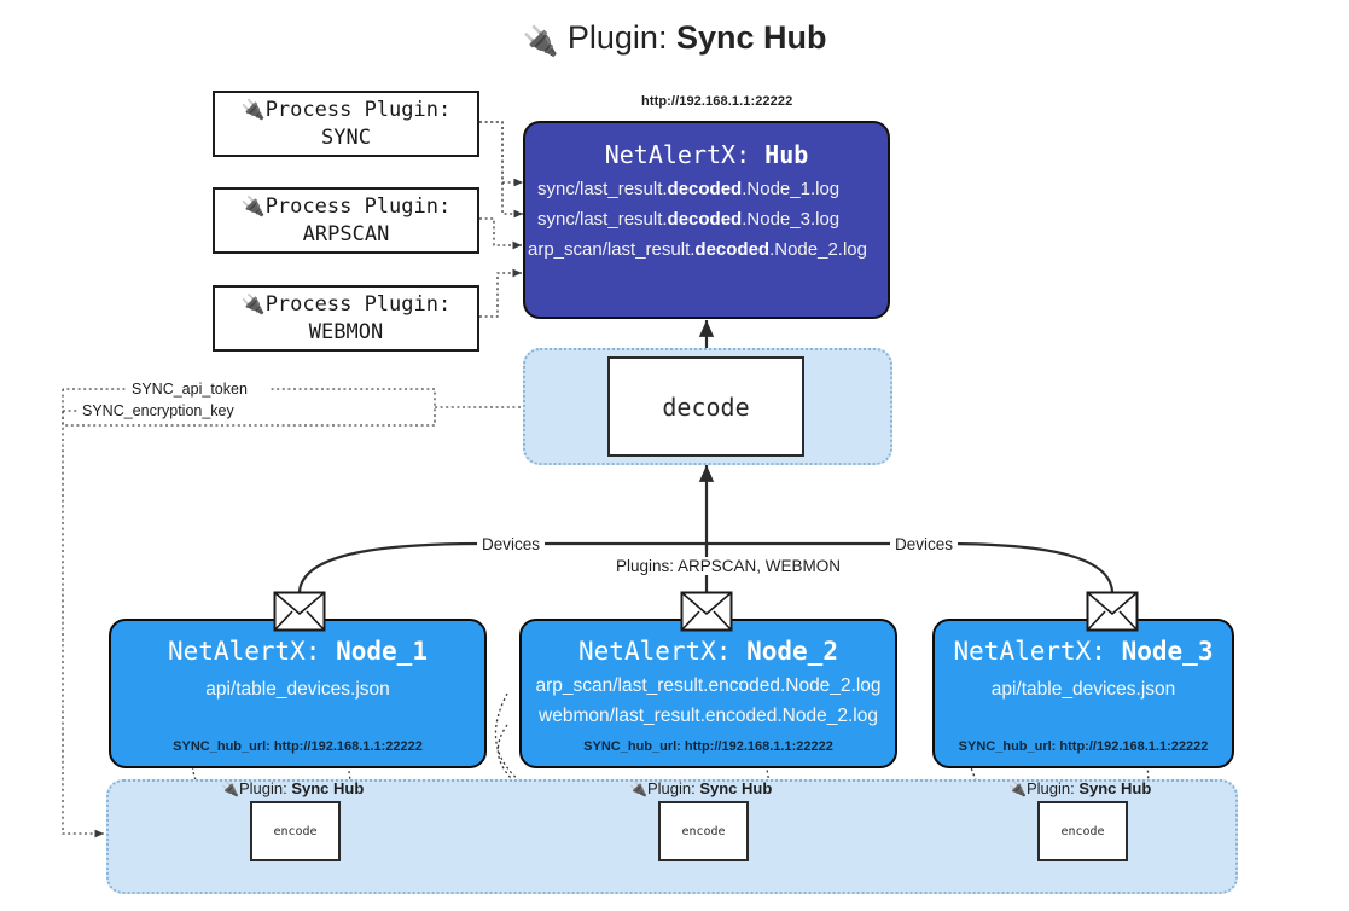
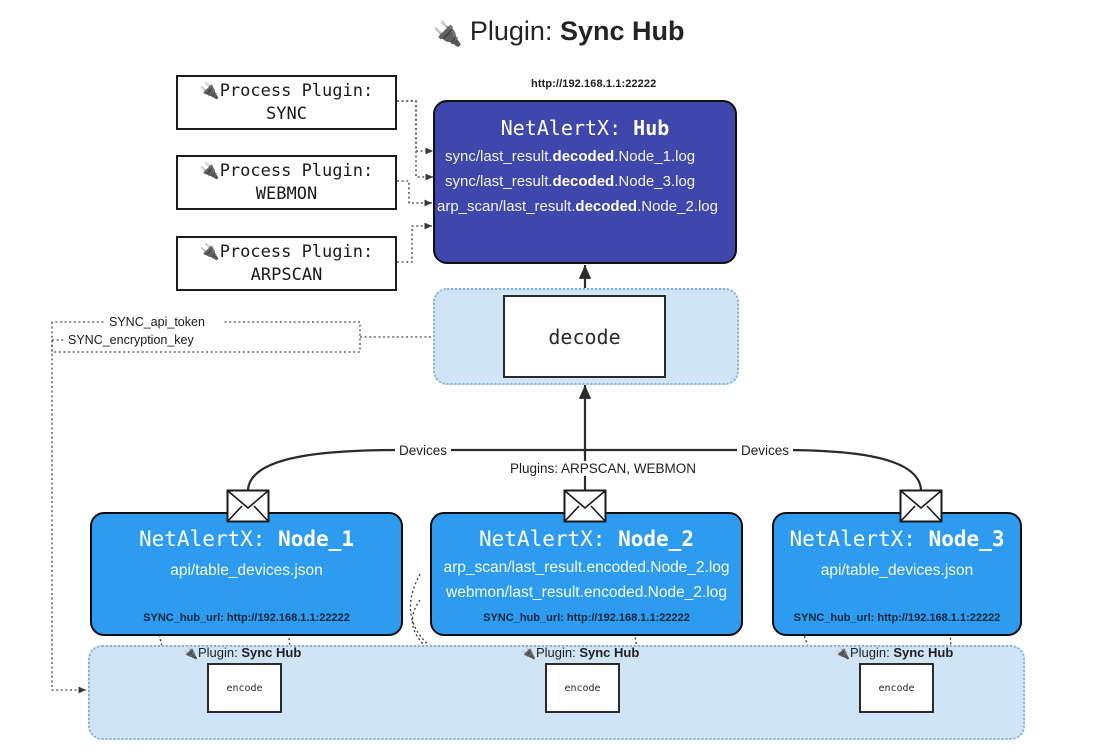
  🔌 Plugin: Sync Hub
  🔌Process Plugin:
  SYNC
  🔌Process Plugin:
- ARPSCAN
+ WEBMON
  🔌Process Plugin:
- WEBMON
+ ARPSCAN
  http://192.168.1.1:22222
  NetAlertX: Hub
  sync/last_result.decoded.Node_1.log
  sync/last_result.decoded.Node_3.log
  arp_scan/last_result.decoded.Node_2.log
  decode
  SYNC_api_token
  SYNC_encryption_key
  Devices
  Devices
  Plugins: ARPSCAN, WEBMON
  NetAlertX: Node_1
  api/table_devices.json
  SYNC_hub_url: http://192.168.1.1:22222
  NetAlertX: Node_2
  arp_scan/last_result.encoded.Node_2.log
  webmon/last_result.encoded.Node_2.log
  SYNC_hub_url: http://192.168.1.1:22222
  NetAlertX: Node_3
  api/table_devices.json
  SYNC_hub_url: http://192.168.1.1:22222
  🔌Plugin: Sync Hub
  encode
  🔌Plugin: Sync Hub
  encode
  🔌Plugin: Sync Hub
  encode
